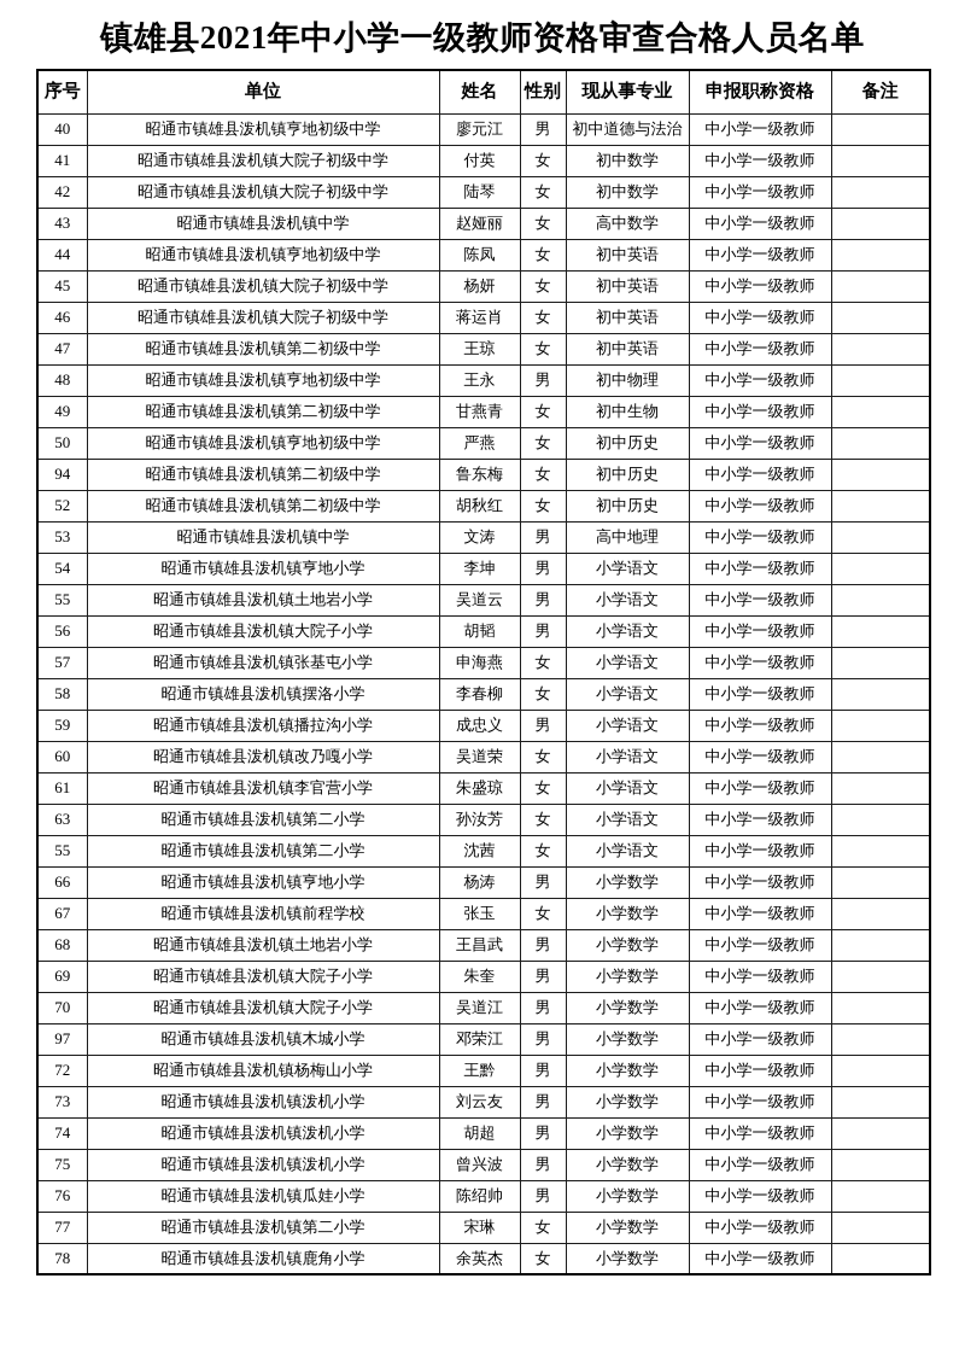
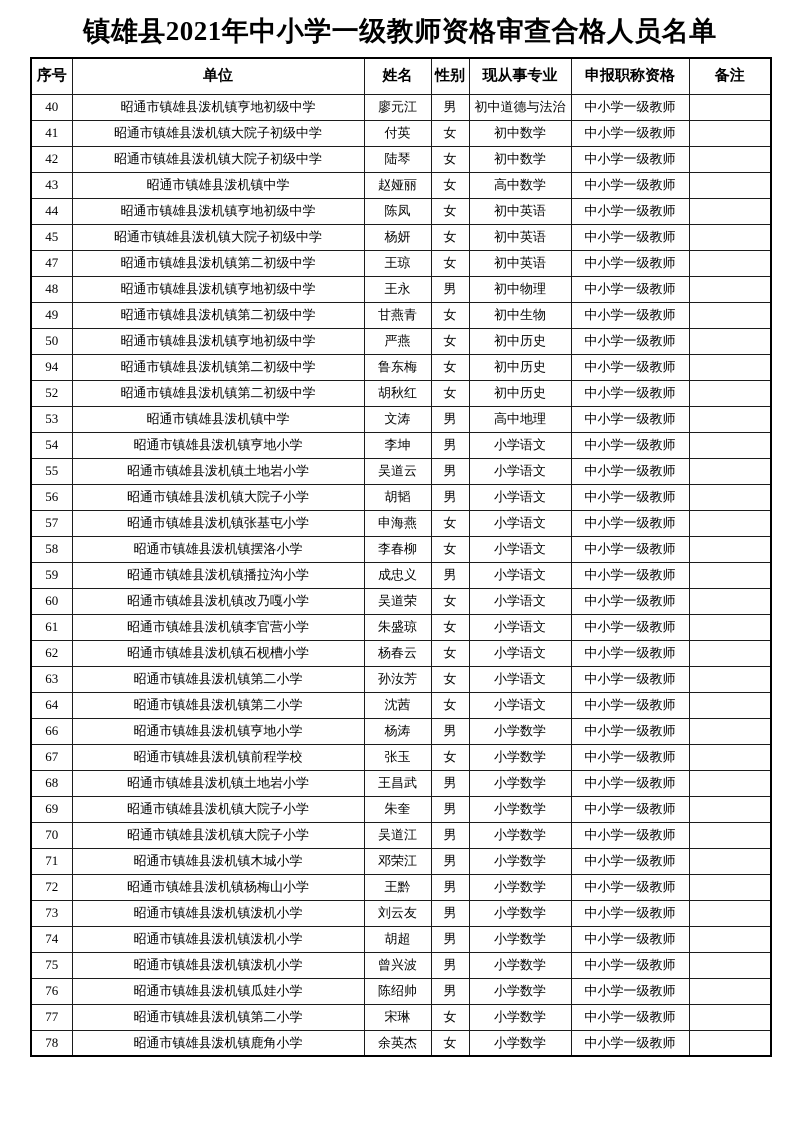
  镇雄县2021年中小学一级教师资格审查合格人员名单
  序号	单位	姓名	性别	现从事专业	申报职称资格	备注
  40	昭通市镇雄县泼机镇亨地初级中学	廖元江	男	初中道德与法治	中小学一级教师
  41	昭通市镇雄县泼机镇大院子初级中学	付英	女	初中数学	中小学一级教师
  42	昭通市镇雄县泼机镇大院子初级中学	陆琴	女	初中数学	中小学一级教师
  43	昭通市镇雄县泼机镇中学	赵娅丽	女	高中数学	中小学一级教师
  44	昭通市镇雄县泼机镇亨地初级中学	陈凤	女	初中英语	中小学一级教师
  45	昭通市镇雄县泼机镇大院子初级中学	杨妍	女	初中英语	中小学一级教师
- 46	昭通市镇雄县泼机镇大院子初级中学	蒋运肖	女	初中英语	中小学一级教师
  47	昭通市镇雄县泼机镇第二初级中学	王琼	女	初中英语	中小学一级教师
  48	昭通市镇雄县泼机镇亨地初级中学	王永	男	初中物理	中小学一级教师
  49	昭通市镇雄县泼机镇第二初级中学	甘燕青	女	初中生物	中小学一级教师
  50	昭通市镇雄县泼机镇亨地初级中学	严燕	女	初中历史	中小学一级教师
  94	昭通市镇雄县泼机镇第二初级中学	鲁东梅	女	初中历史	中小学一级教师
  52	昭通市镇雄县泼机镇第二初级中学	胡秋红	女	初中历史	中小学一级教师
  53	昭通市镇雄县泼机镇中学	文涛	男	高中地理	中小学一级教师
  54	昭通市镇雄县泼机镇亨地小学	李坤	男	小学语文	中小学一级教师
  55	昭通市镇雄县泼机镇土地岩小学	吴道云	男	小学语文	中小学一级教师
  56	昭通市镇雄县泼机镇大院子小学	胡韬	男	小学语文	中小学一级教师
  57	昭通市镇雄县泼机镇张基屯小学	申海燕	女	小学语文	中小学一级教师
  58	昭通市镇雄县泼机镇摆洛小学	李春柳	女	小学语文	中小学一级教师
  59	昭通市镇雄县泼机镇播拉沟小学	成忠义	男	小学语文	中小学一级教师
  60	昭通市镇雄县泼机镇改乃嘎小学	吴道荣	女	小学语文	中小学一级教师
  61	昭通市镇雄县泼机镇李官营小学	朱盛琼	女	小学语文	中小学一级教师
+ 62	昭通市镇雄县泼机镇石枧槽小学	杨春云	女	小学语文	中小学一级教师
  63	昭通市镇雄县泼机镇第二小学	孙汝芳	女	小学语文	中小学一级教师
- 55	昭通市镇雄县泼机镇第二小学	沈茜	女	小学语文	中小学一级教师
+ 64	昭通市镇雄县泼机镇第二小学	沈茜	女	小学语文	中小学一级教师
  66	昭通市镇雄县泼机镇亨地小学	杨涛	男	小学数学	中小学一级教师
  67	昭通市镇雄县泼机镇前程学校	张玉	女	小学数学	中小学一级教师
  68	昭通市镇雄县泼机镇土地岩小学	王昌武	男	小学数学	中小学一级教师
  69	昭通市镇雄县泼机镇大院子小学	朱奎	男	小学数学	中小学一级教师
  70	昭通市镇雄县泼机镇大院子小学	吴道江	男	小学数学	中小学一级教师
- 97	昭通市镇雄县泼机镇木城小学	邓荣江	男	小学数学	中小学一级教师
+ 71	昭通市镇雄县泼机镇木城小学	邓荣江	男	小学数学	中小学一级教师
  72	昭通市镇雄县泼机镇杨梅山小学	王黔	男	小学数学	中小学一级教师
  73	昭通市镇雄县泼机镇泼机小学	刘云友	男	小学数学	中小学一级教师
  74	昭通市镇雄县泼机镇泼机小学	胡超	男	小学数学	中小学一级教师
  75	昭通市镇雄县泼机镇泼机小学	曾兴波	男	小学数学	中小学一级教师
  76	昭通市镇雄县泼机镇瓜娃小学	陈绍帅	男	小学数学	中小学一级教师
  77	昭通市镇雄县泼机镇第二小学	宋琳	女	小学数学	中小学一级教师
  78	昭通市镇雄县泼机镇鹿角小学	余英杰	女	小学数学	中小学一级教师
